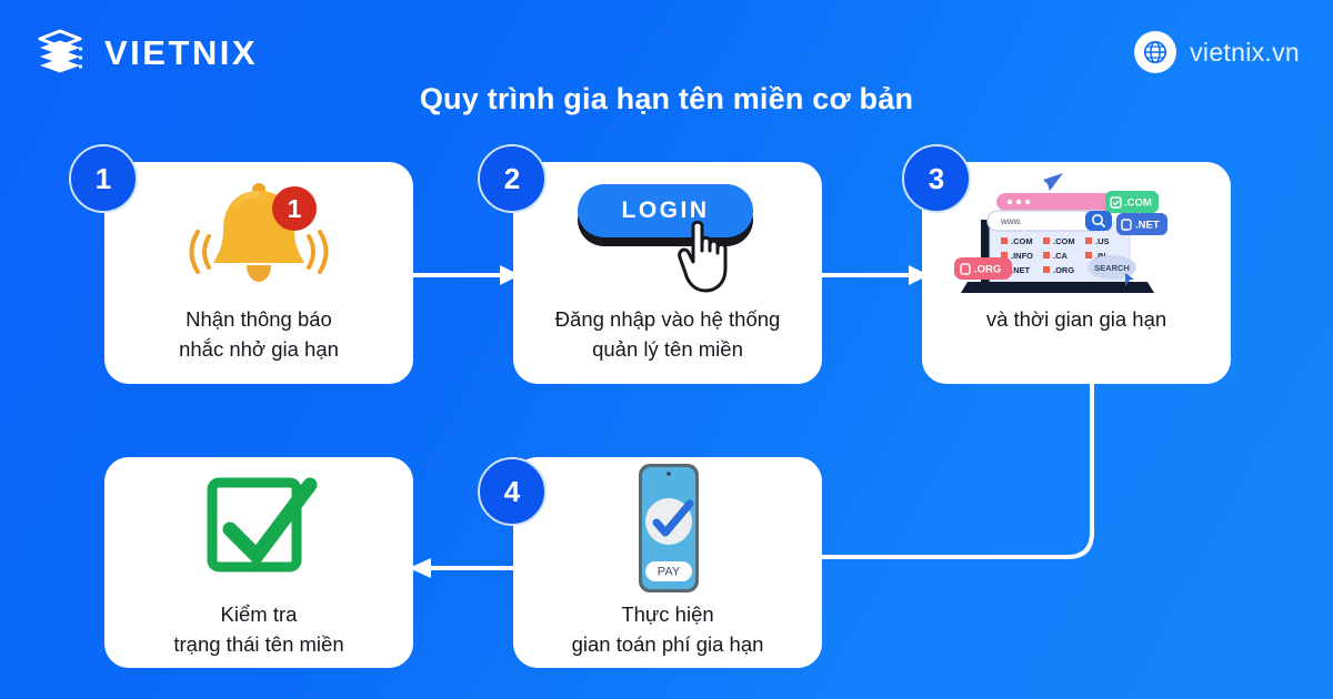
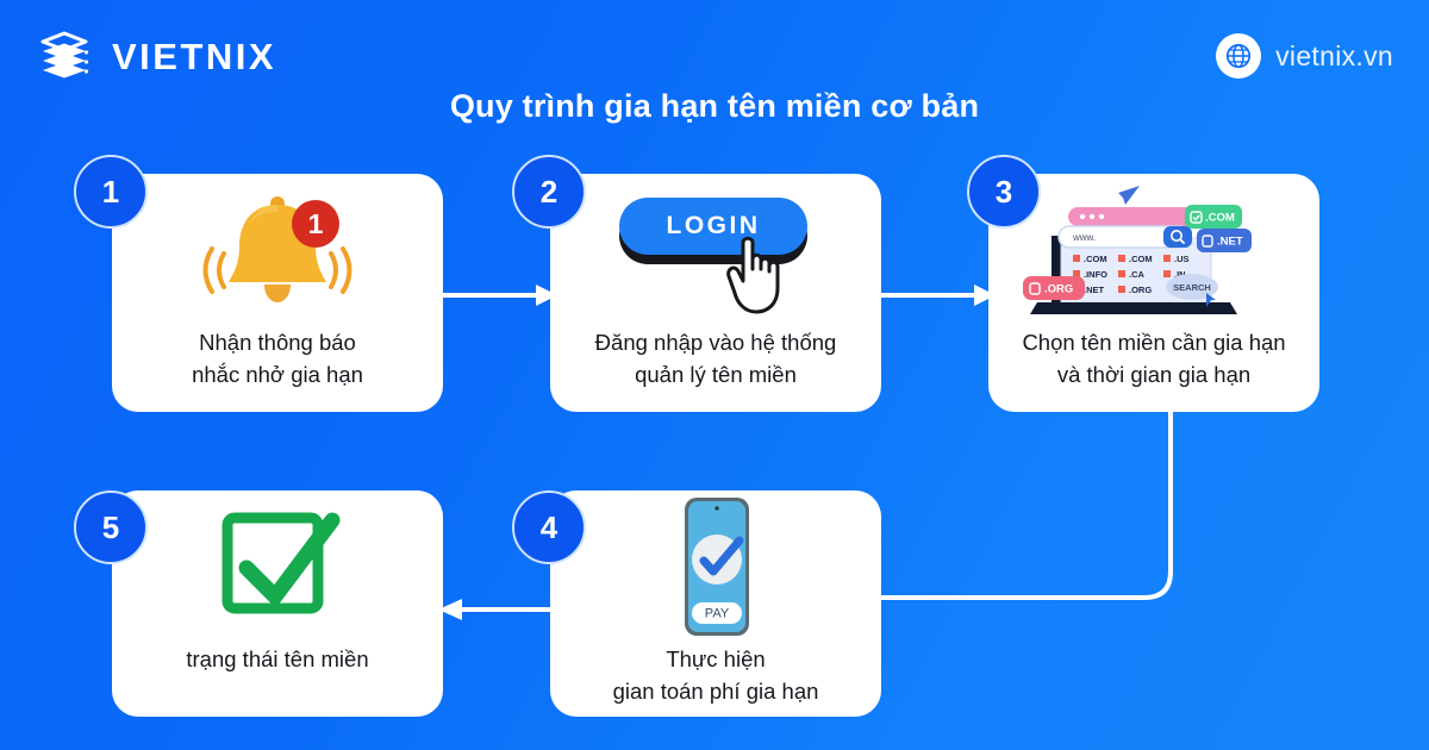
  VIETNIX
  vietnix.vn
  Quy trình gia hạn tên miền cơ bản
  1
  Nhận thông báo
  nhắc nhở gia hạn
  1
  LOGIN
  Đăng nhập vào hệ thống
  quản lý tên miền
  2
  .COM
  www.
  .NET
  .COM
  .COM
  .US
  .INFO
  .CA
  .IN
  .NET
  .ORG
  SEARCH
  .ORG
+ Chọn tên miền cần gia hạn
  và thời gian gia hạn
  3
  PAY
  Thực hiện
  gian toán phí gia hạn
  4
- Kiểm tra
  trạng thái tên miền
+ 5
